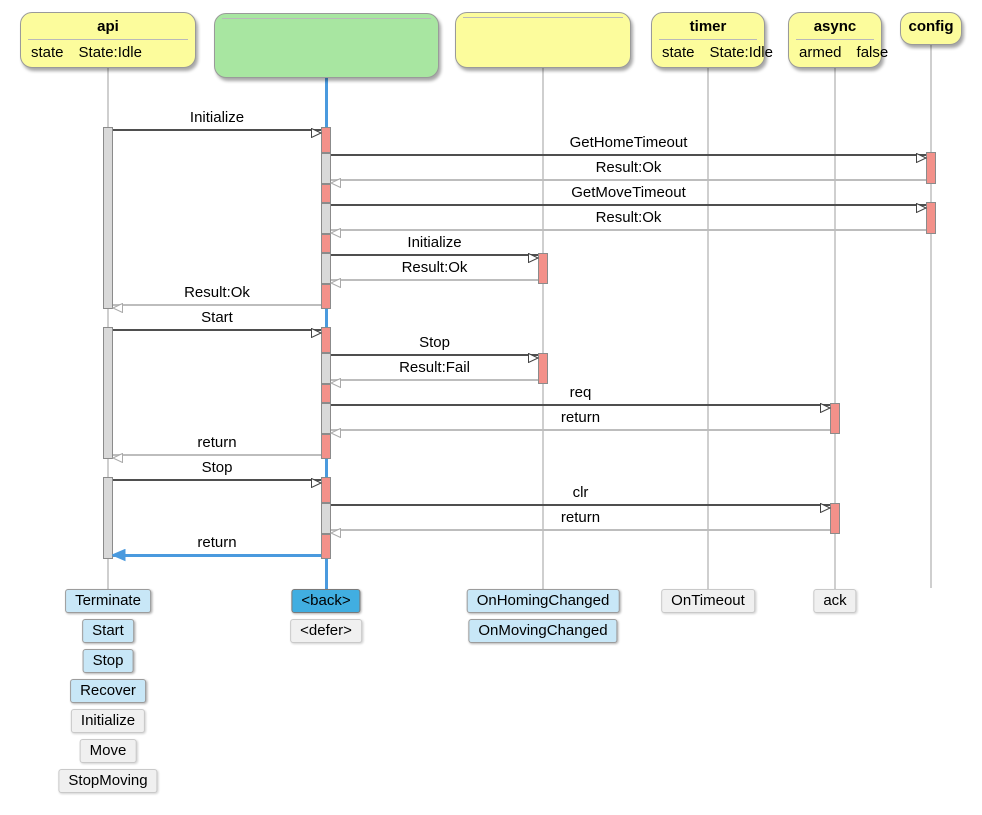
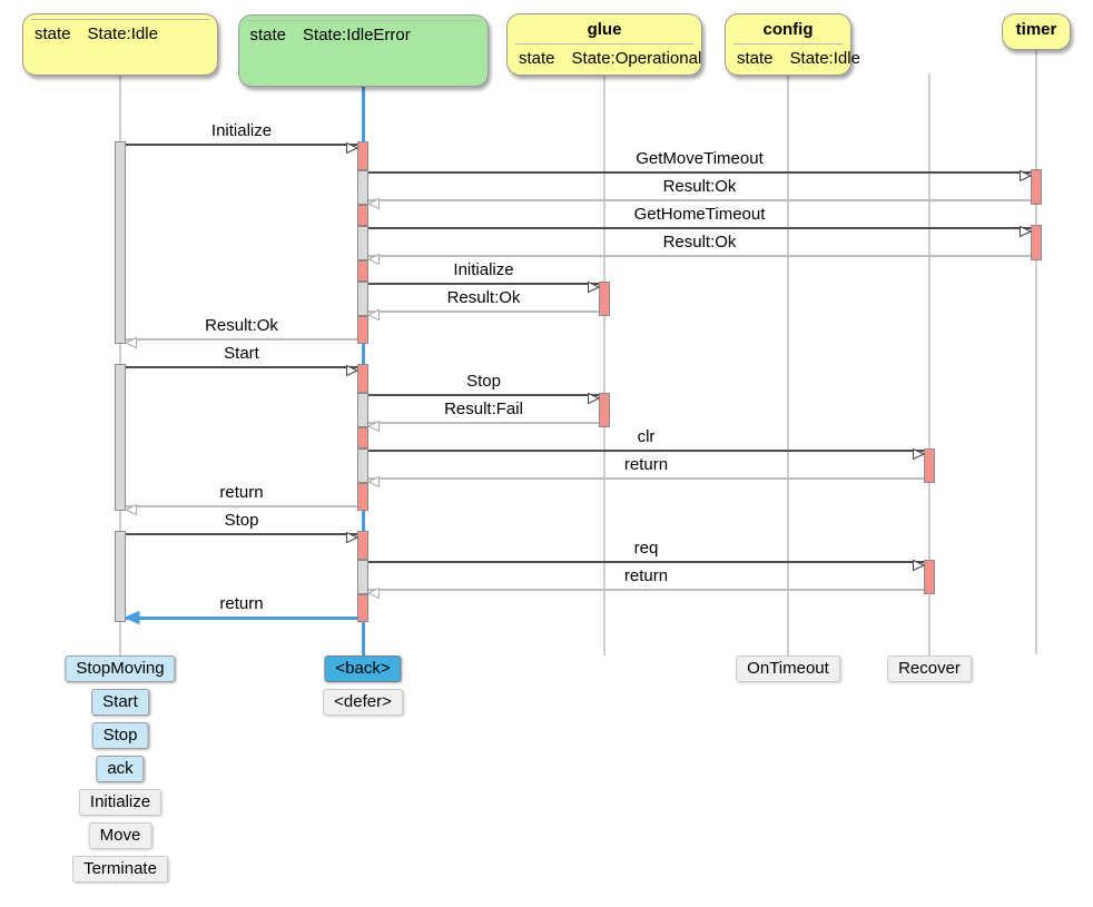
  Initialize
- GetHomeTimeout
+ GetMoveTimeout
  Result:Ok
- GetMoveTimeout
+ GetHomeTimeout
  Result:Ok
  Initialize
  Result:Ok
  Result:Ok
  Start
  Stop
  Result:Fail
- req
+ clr
  return
  return
  Stop
- clr
+ req
  return
  return
- api
  state State:Idle
+ state State:IdleError
+ glue
+ state State:Operational
- timer
+ config
  state State:Idle
- async
- armed false
- config
+ timer
- Terminate
+ StopMoving
  Start
  Stop
- Recover
+ ack
  Initialize
  Move
- StopMoving
+ Terminate
  <back>
  <defer>
- OnHomingChanged
- OnMovingChanged
  OnTimeout
- ack
+ Recover
